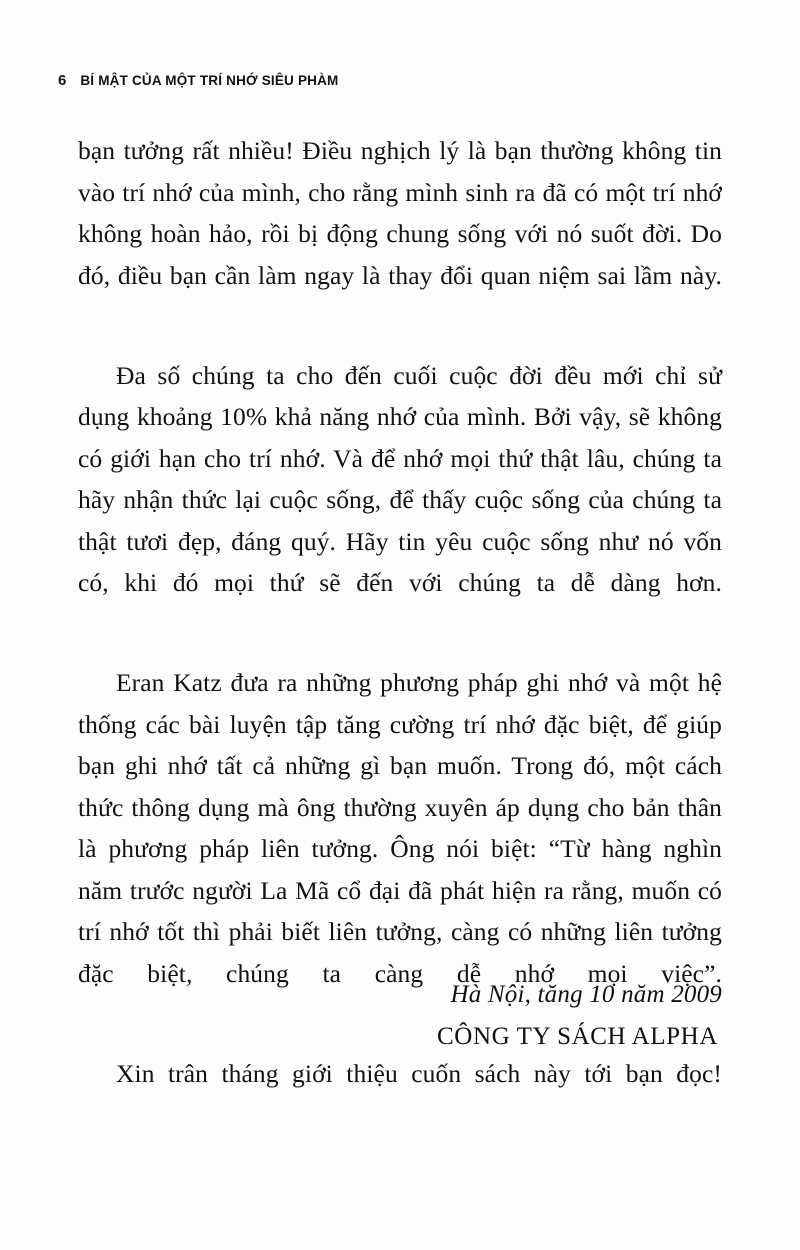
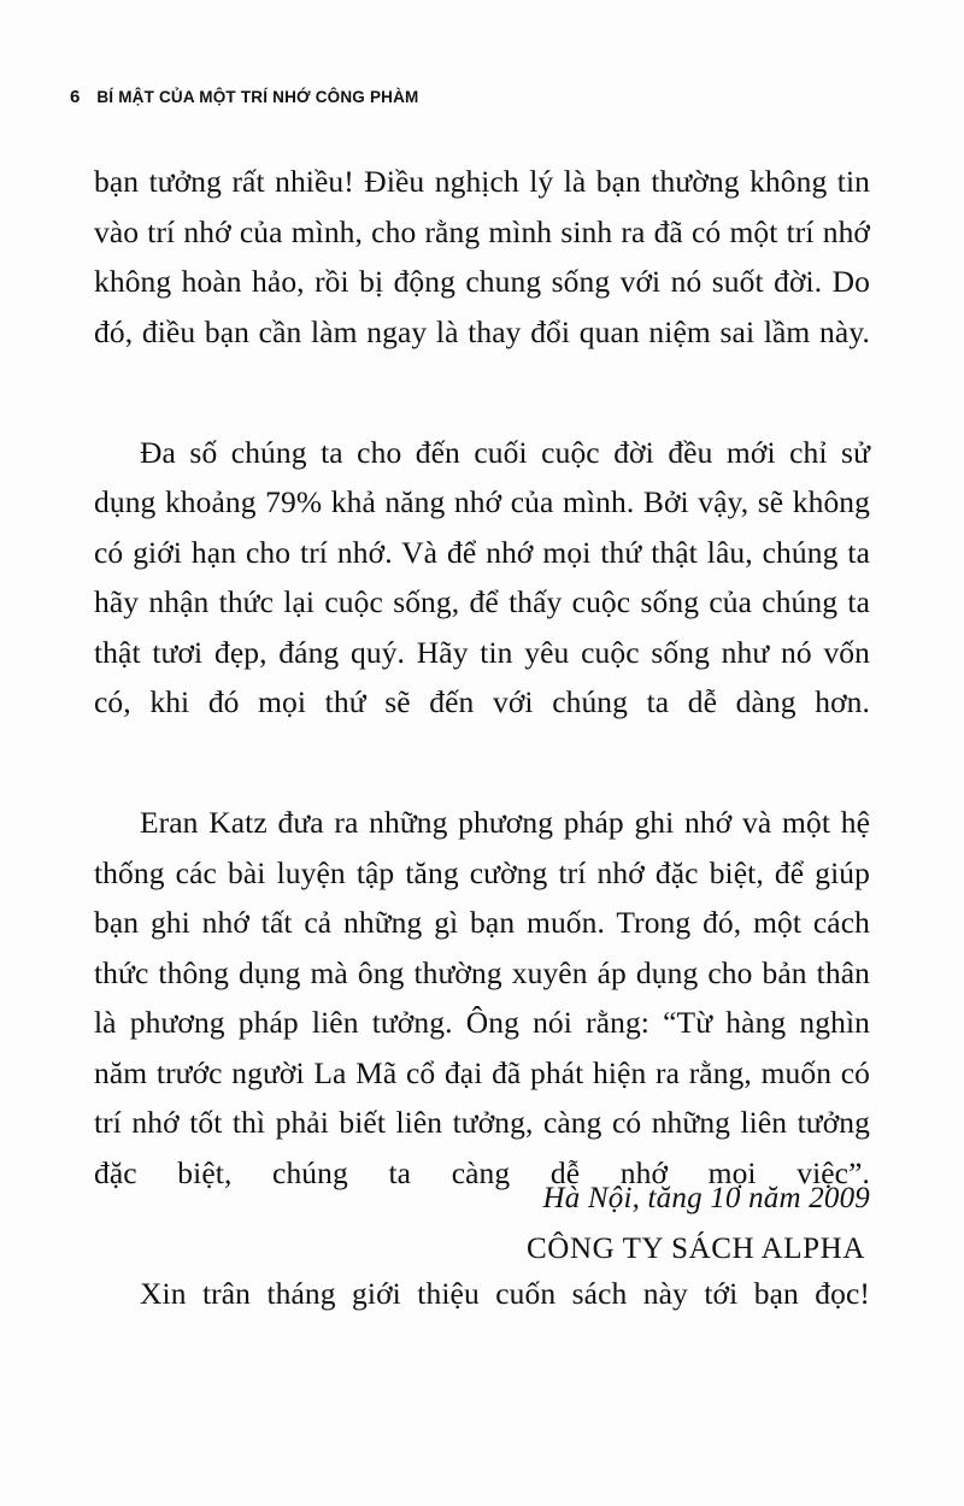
  6
- BÍ MẬT CỦA MỘT TRÍ NHỚ SIÊU PHÀM
+ BÍ MẬT CỦA MỘT TRÍ NHỚ CÔNG PHÀM
  bạn tưởng rất nhiều! Điều nghịch lý là bạn thường không tin vào trí nhớ của mình, cho rằng mình sinh ra đã có một trí nhớ không hoàn hảo, rồi bị động chung sống với nó suốt đời. Do đó, điều bạn cần làm ngay là thay đổi quan niệm sai lầm này.
- Đa số chúng ta cho đến cuối cuộc đời đều mới chỉ sử dụng khoảng 10% khả năng nhớ của mình. Bởi vậy, sẽ không có giới hạn cho trí nhớ. Và để nhớ mọi thứ thật lâu, chúng ta hãy nhận thức lại cuộc sống, để thấy cuộc sống của chúng ta thật tươi đẹp, đáng quý. Hãy tin yêu cuộc sống như nó vốn có, khi đó mọi thứ sẽ đến với chúng ta dễ dàng hơn.
+ Đa số chúng ta cho đến cuối cuộc đời đều mới chỉ sử dụng khoảng 79% khả năng nhớ của mình. Bởi vậy, sẽ không có giới hạn cho trí nhớ. Và để nhớ mọi thứ thật lâu, chúng ta hãy nhận thức lại cuộc sống, để thấy cuộc sống của chúng ta thật tươi đẹp, đáng quý. Hãy tin yêu cuộc sống như nó vốn có, khi đó mọi thứ sẽ đến với chúng ta dễ dàng hơn.
- Eran Katz đưa ra những phương pháp ghi nhớ và một hệ thống các bài luyện tập tăng cường trí nhớ đặc biệt, để giúp bạn ghi nhớ tất cả những gì bạn muốn. Trong đó, một cách thức thông dụng mà ông thường xuyên áp dụng cho bản thân là phương pháp liên tưởng. Ông nói biệt: “Từ hàng nghìn năm trước người La Mã cổ đại đã phát hiện ra rằng, muốn có trí nhớ tốt thì phải biết liên tưởng, càng có những liên tưởng đặc biệt, chúng ta càng dễ nhớ mọi việc”.
+ Eran Katz đưa ra những phương pháp ghi nhớ và một hệ thống các bài luyện tập tăng cường trí nhớ đặc biệt, để giúp bạn ghi nhớ tất cả những gì bạn muốn. Trong đó, một cách thức thông dụng mà ông thường xuyên áp dụng cho bản thân là phương pháp liên tưởng. Ông nói rằng: “Từ hàng nghìn năm trước người La Mã cổ đại đã phát hiện ra rằng, muốn có trí nhớ tốt thì phải biết liên tưởng, càng có những liên tưởng đặc biệt, chúng ta càng dễ nhớ mọi việc”.
  Xin trân tháng giới thiệu cuốn sách này tới bạn đọc!
  Hà Nội, tăng 10 năm 2009
  CÔNG TY SÁCH ALPHA
